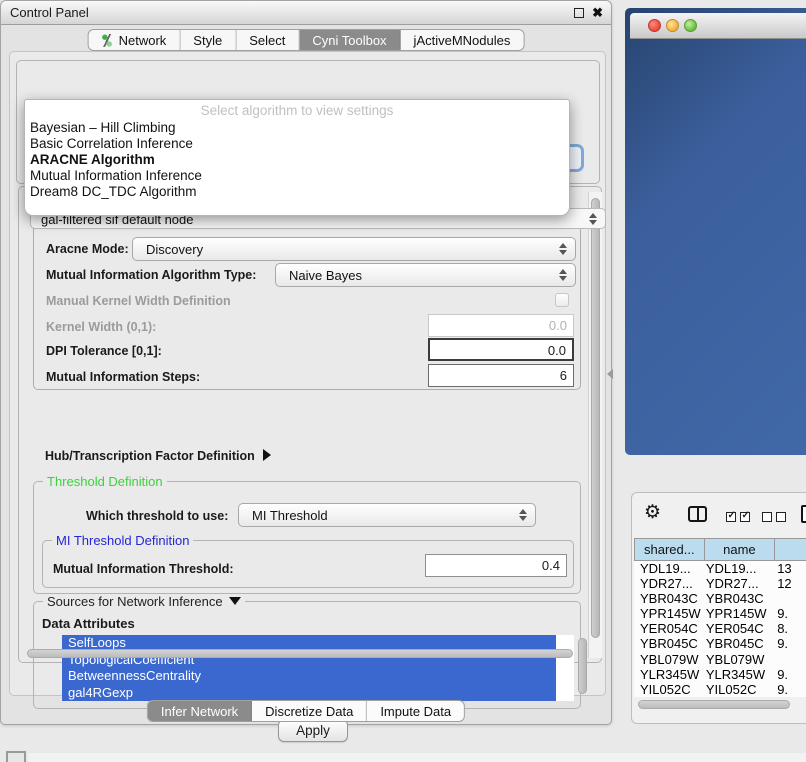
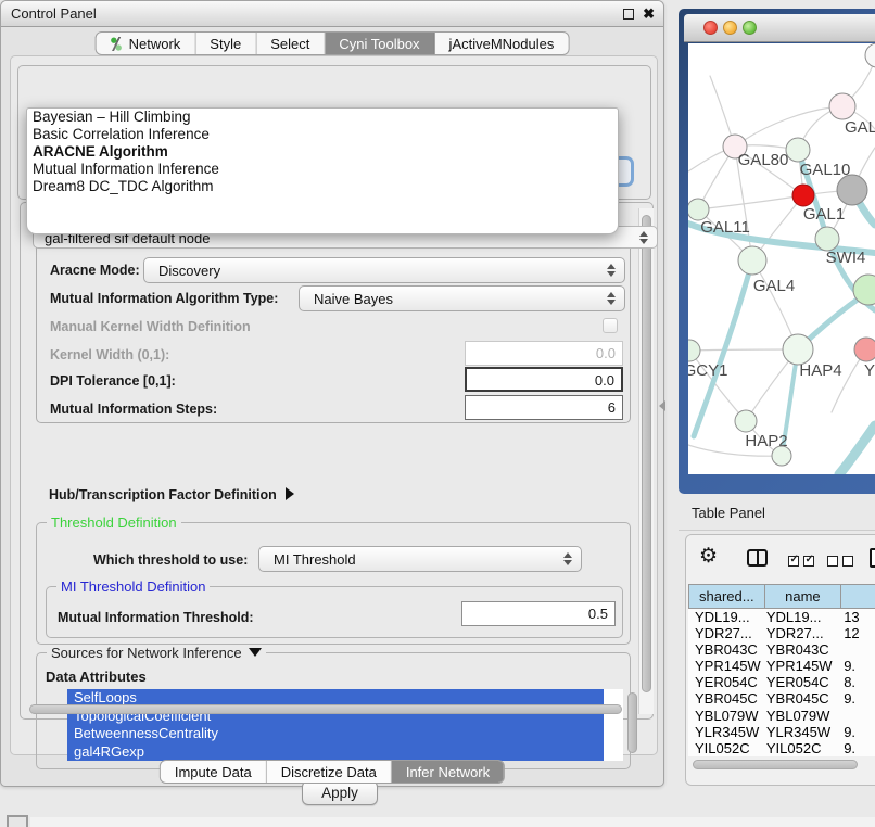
  Control Panel
  ✖
  Network
  Style
  Select
  Cyni Toolbox
  jActiveMNodules
  gal-filtered sif default node
- Select algorithm to view settings
  Bayesian – Hill Climbing
  Basic Correlation Inference
  ARACNE Algorithm
  Mutual Information Inference
  Dream8 DC_TDC Algorithm
  Aracne Mode:
  Discovery
  Mutual Information Algorithm Type:
  Naive Bayes
  Manual Kernel Width Definition
  Kernel Width (0,1):
  0.0
  DPI Tolerance [0,1]:
  0.0
  Mutual Information Steps:
  6
  Hub/Transcription Factor Definition
  Threshold Definition
  Which threshold to use:
  MI Threshold
  MI Threshold Definition
  Mutual Information Threshold:
- 0.4
+ 0.5
  Sources for Network Inference
  Data Attributes
  SelfLoops
  TopologicalCoefficient
  BetweennessCentrality
  gal4RGexp
  Apply
- Infer Network
+ Impute Data
  Discretize Data
- Impute Data
+ Infer Network
+ GAL
+ GAL80
+ GAL10
+ GAL1
+ GAL11
+ SWI4
+ GAL4
+ GCY1
+ HAP4
+ Y
+ HAP2
+ Table Panel
  ⚙
  shared...
  name
  YDL19...
  YDL19...
  13
  YDR27...
  YDR27...
  12
  YBR043C
  YBR043C
  YPR145W
  YPR145W
  9.
  YER054C
  YER054C
  8.
  YBR045C
  YBR045C
  9.
  YBL079W
  YBL079W
  YLR345W
  YLR345W
  9.
  YIL052C
  YIL052C
  9.
